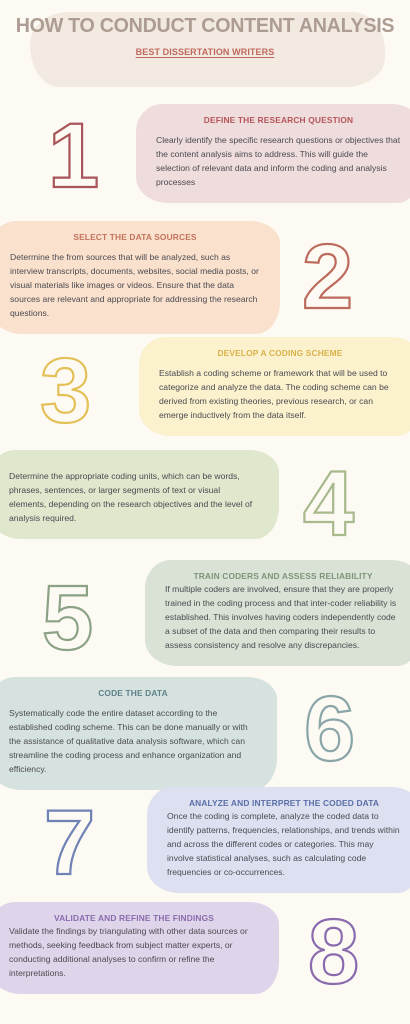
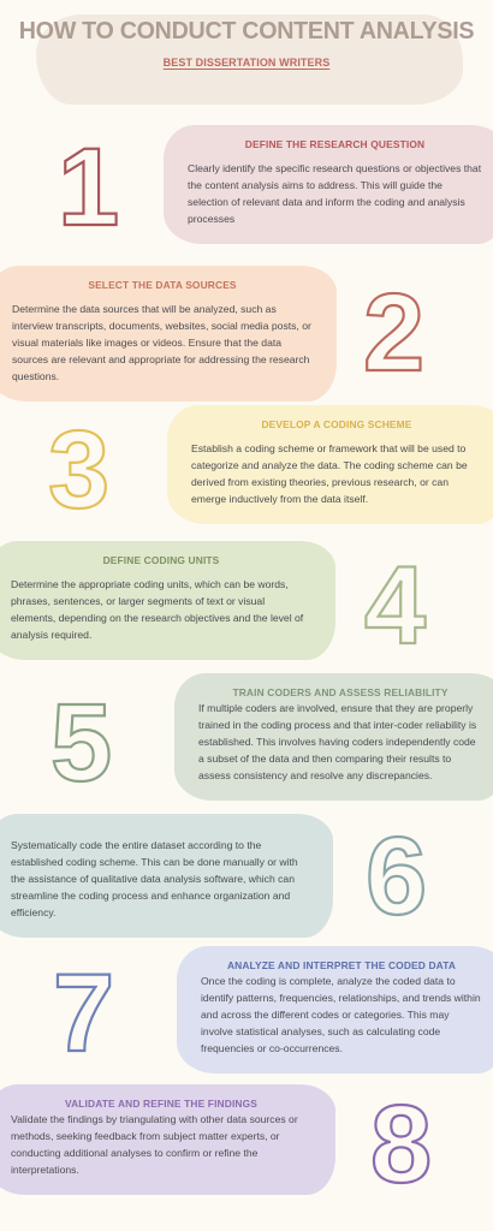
  HOW TO CONDUCT CONTENT ANALYSIS
  BEST DISSERTATION WRITERS
  1
  DEFINE THE RESEARCH QUESTION
  Clearly identify the specific research questions or objectives that the content analysis aims to address. This will guide the selection of relevant data and inform the coding and analysis processes
  2
  SELECT THE DATA SOURCES
- Determine the from sources that will be analyzed, such as interview transcripts, documents, websites, social media posts, or visual materials like images or videos. Ensure that the data sources are relevant and appropriate for addressing the research questions.
+ Determine the data sources that will be analyzed, such as interview transcripts, documents, websites, social media posts, or visual materials like images or videos. Ensure that the data sources are relevant and appropriate for addressing the research questions.
  3
  DEVELOP A CODING SCHEME
  Establish a coding scheme or framework that will be used to categorize and analyze the data. The coding scheme can be derived from existing theories, previous research, or can emerge inductively from the data itself.
  4
+ DEFINE CODING UNITS
  Determine the appropriate coding units, which can be words, phrases, sentences, or larger segments of text or visual elements, depending on the research objectives and the level of analysis required.
  5
  TRAIN CODERS AND ASSESS RELIABILITY
  If multiple coders are involved, ensure that they are properly trained in the coding process and that inter-coder reliability is established. This involves having coders independently code a subset of the data and then comparing their results to assess consistency and resolve any discrepancies.
  6
- CODE THE DATA
  Systematically code the entire dataset according to the established coding scheme. This can be done manually or with the assistance of qualitative data analysis software, which can streamline the coding process and enhance organization and efficiency.
  7
  ANALYZE AND INTERPRET THE CODED DATA
  Once the coding is complete, analyze the coded data to identify patterns, frequencies, relationships, and trends within and across the different codes or categories. This may involve statistical analyses, such as calculating code frequencies or co-occurrences.
  8
  VALIDATE AND REFINE THE FINDINGS
  Validate the findings by triangulating with other data sources or methods, seeking feedback from subject matter experts, or conducting additional analyses to confirm or refine the interpretations.
